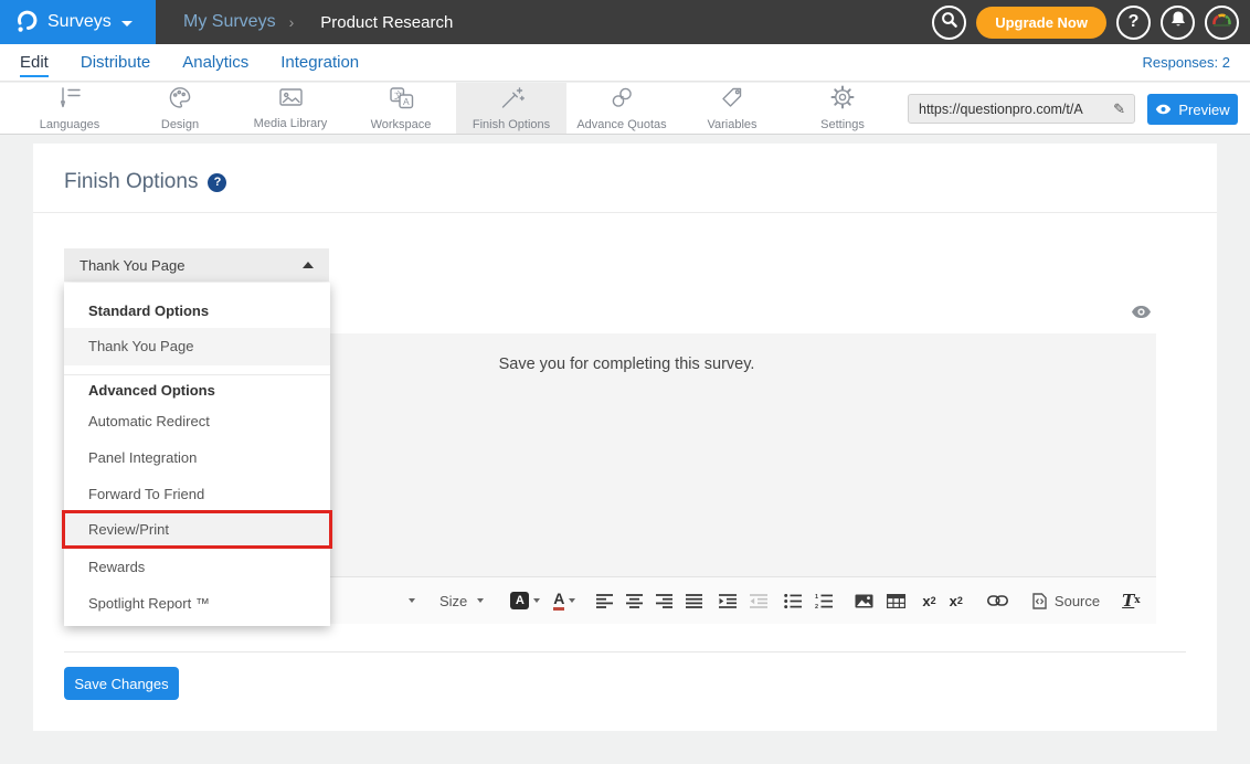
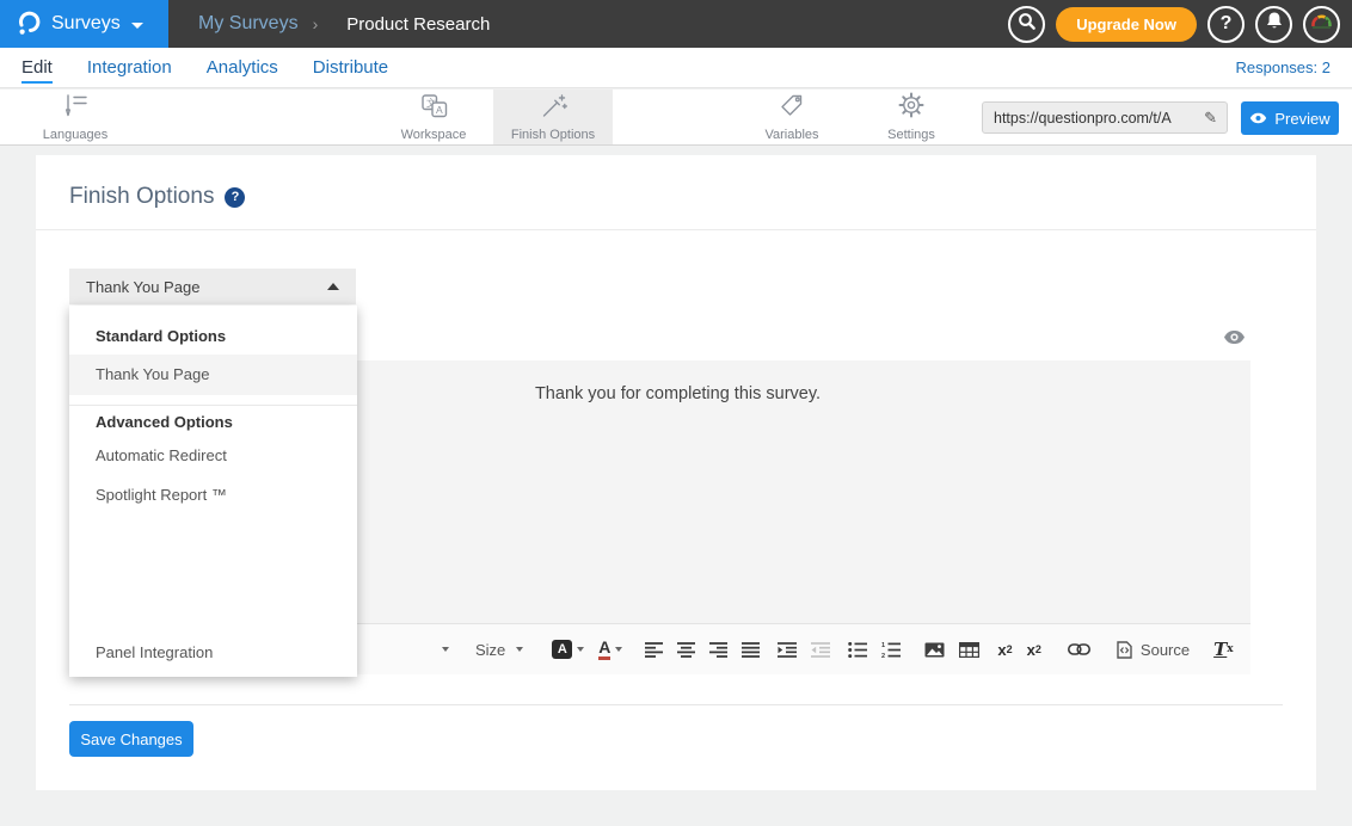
  Surveys
  My Surveys
  ›
  Product Research
  Upgrade Now
  ?
  Edit
- Distribute
+ Integration
  Analytics
- Integration
+ Distribute
  Responses: 2
  Languages
- Design
- Media Library
  文
  A
  Workspace
  Finish Options
- Advance Quotas
  Variables
  Settings
  https://questionpro.com/t/A
  ✎
  Preview
  Finish Options
  ?
  Thank You Page
  Standard Options
  Thank You Page
  Advanced Options
  Automatic Redirect
- Panel Integration
+ Spotlight Report ™
- Forward To Friend
- Review/Print
- Rewards
- Spotlight Report ™
+ Panel Integration
- Save you for completing this survey.
+ Thank you for completing this survey.
  Size
  A
  A
  x
  2
  x
  2
  Source
  T
  x
  Save Changes
